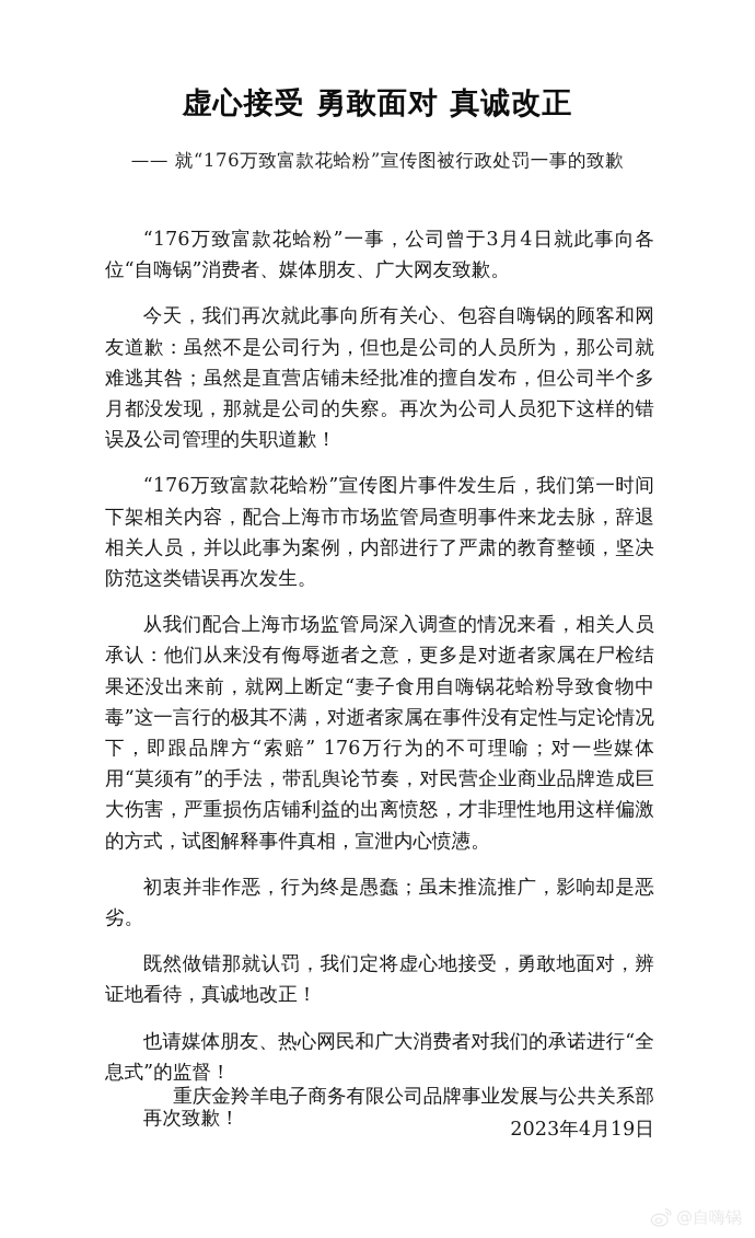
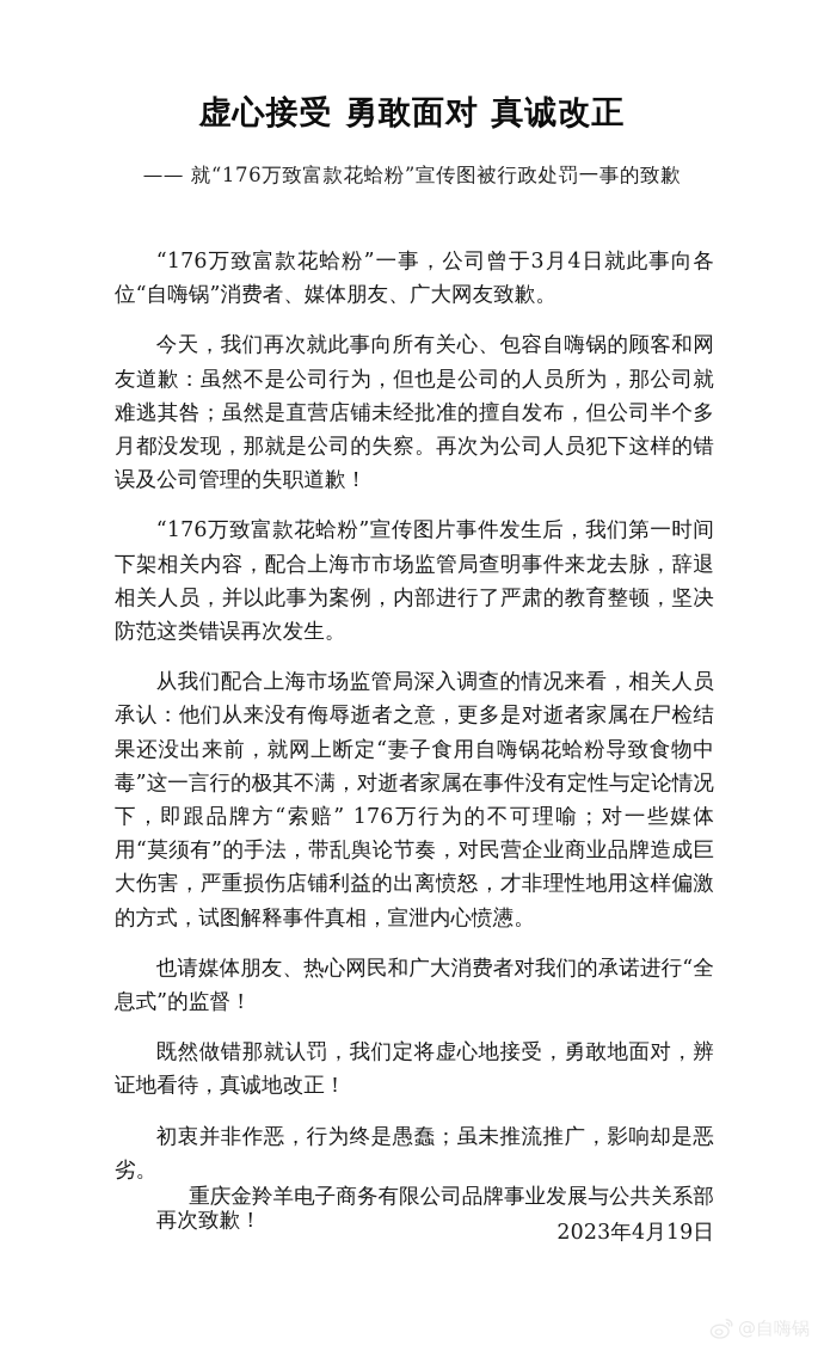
  虚心接受 勇敢面对 真诚改正
  —— 就“176万致富款花蛤粉”宣传图被行政处罚一事的致歉
  “176万致富款花蛤粉”一事，公司曾于3月4日就此事向各位“自嗨锅”消费者、媒体朋友、广大网友致歉。
  今天，我们再次就此事向所有关心、包容自嗨锅的顾客和网友道歉：虽然不是公司行为，但也是公司的人员所为，那公司就难逃其咎；虽然是直营店铺未经批准的擅自发布，但公司半个多月都没发现，那就是公司的失察。再次为公司人员犯下这样的错误及公司管理的失职道歉！
  “176万致富款花蛤粉”宣传图片事件发生后，我们第一时间下架相关内容，配合上海市市场监管局查明事件来龙去脉，辞退相关人员，并以此事为案例，内部进行了严肃的教育整顿，坚决防范这类错误再次发生。
  从我们配合上海市场监管局深入调查的情况来看，相关人员承认：他们从来没有侮辱逝者之意，更多是对逝者家属在尸检结果还没出来前，就网上断定“妻子食用自嗨锅花蛤粉导致食物中毒”这一言行的极其不满，对逝者家属在事件没有定性与定论情况下，即跟品牌方“索赔” 176万行为的不可理喻；对一些媒体用“莫须有”的手法，带乱舆论节奏，对民营企业商业品牌造成巨大伤害，严重损伤店铺利益的出离愤怒，才非理性地用这样偏激的方式，试图解释事件真相，宣泄内心愤懑。
- 初衷并非作恶，行为终是愚蠢；虽未推流推广，影响却是恶劣。
+ 也请媒体朋友、热心网民和广大消费者对我们的承诺进行“全息式”的监督！
  既然做错那就认罚，我们定将虚心地接受，勇敢地面对，辨证地看待，真诚地改正！
- 也请媒体朋友、热心网民和广大消费者对我们的承诺进行“全息式”的监督！
+ 初衷并非作恶，行为终是愚蠢；虽未推流推广，影响却是恶劣。
  再次致歉！
  重庆金羚羊电子商务有限公司品牌事业发展与公共关系部
  2023年4月19日
